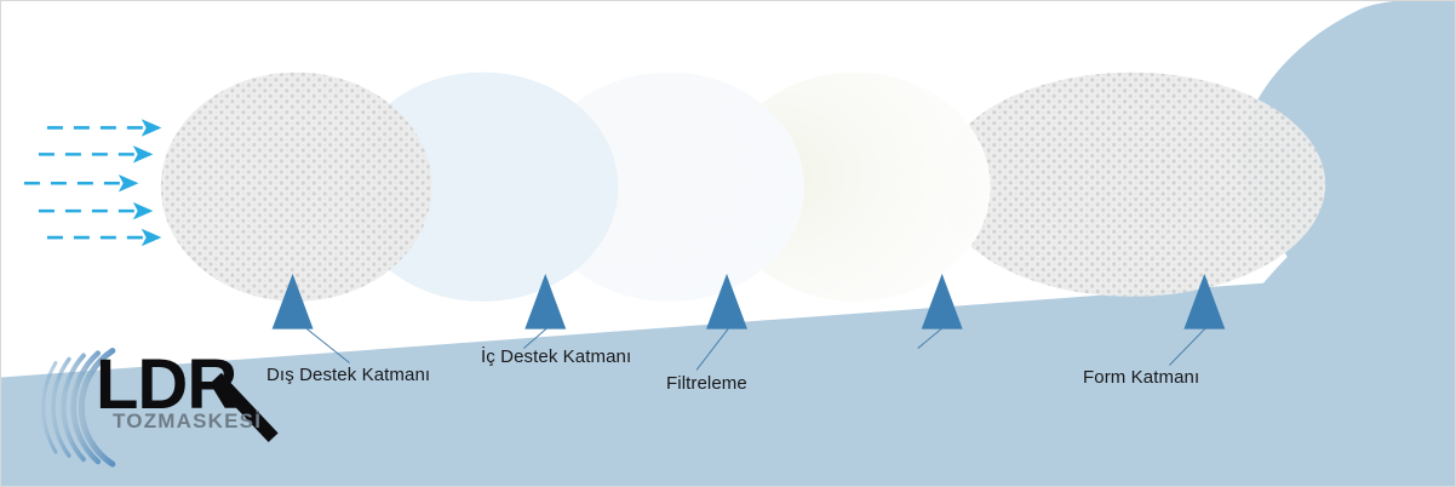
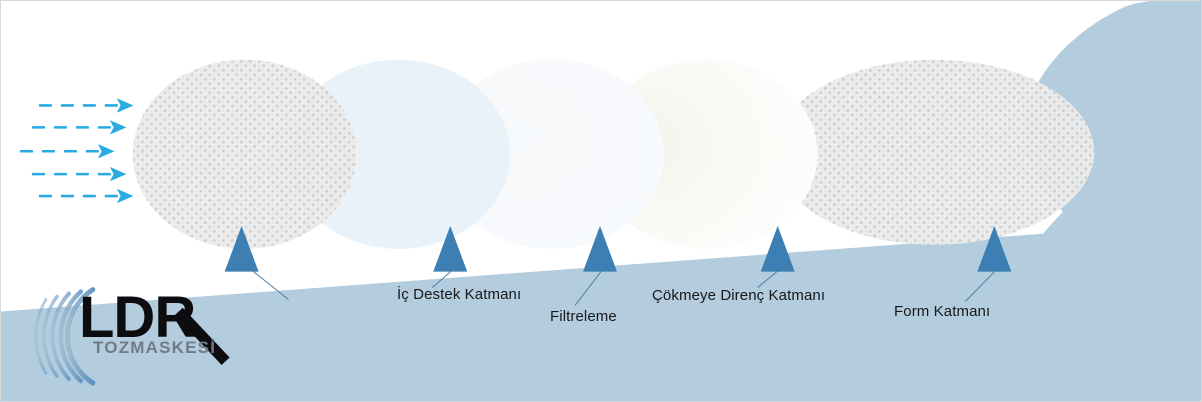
  LDR
  TOZMASKESİ
- Dış Destek Katmanı
  İç Destek Katmanı
  Filtreleme
+ Çökmeye Direnç Katmanı
  Form Katmanı
